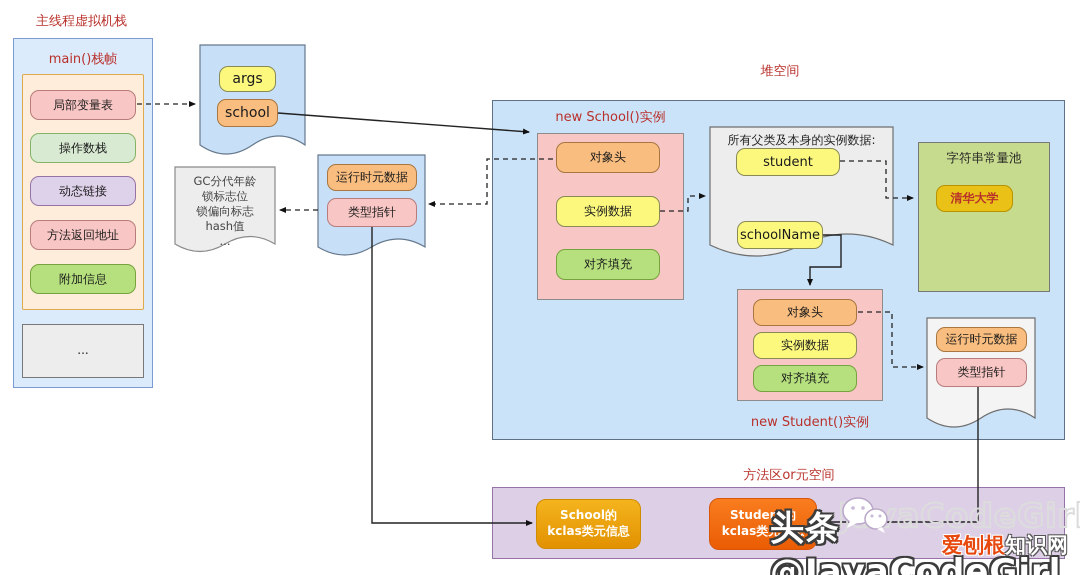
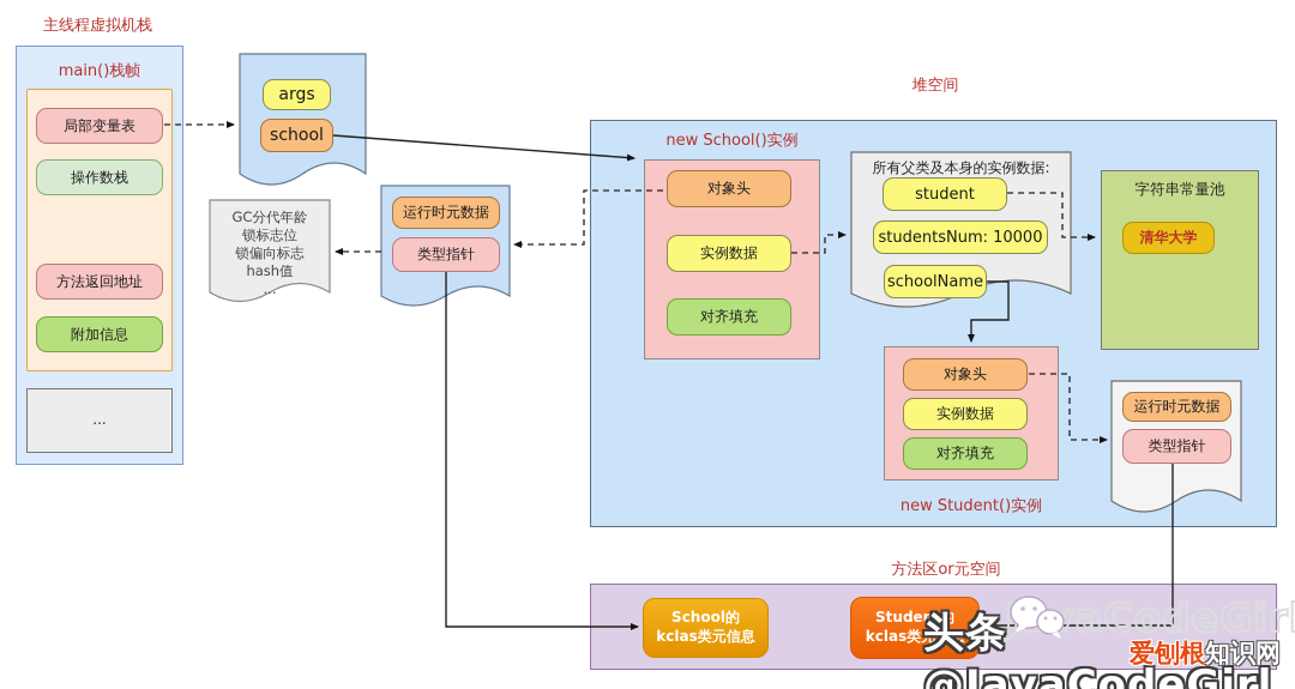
  主线程虚拟机栈
  main()栈帧
  局部变量表
  操作数栈
- 动态链接
  方法返回地址
  附加信息
  ...
  args
  school
  GC分代年龄
  锁标志位
  锁偏向标志
  hash值
  ...
  运行时元数据
  类型指针
  堆空间
  new School()实例
  对象头
  实例数据
  对齐填充
  所有父类及本身的实例数据:
  student
+ studentsNum: 10000
  schoolName
  字符串常量池
  清华大学
  对象头
  实例数据
  对齐填充
  new Student()实例
  运行时元数据
  类型指针
  方法区or元空间
  School的kclas类元信息
  Student的kclas类元信息
  头条 @JavaCodeGirl
  爱刨根知识网
